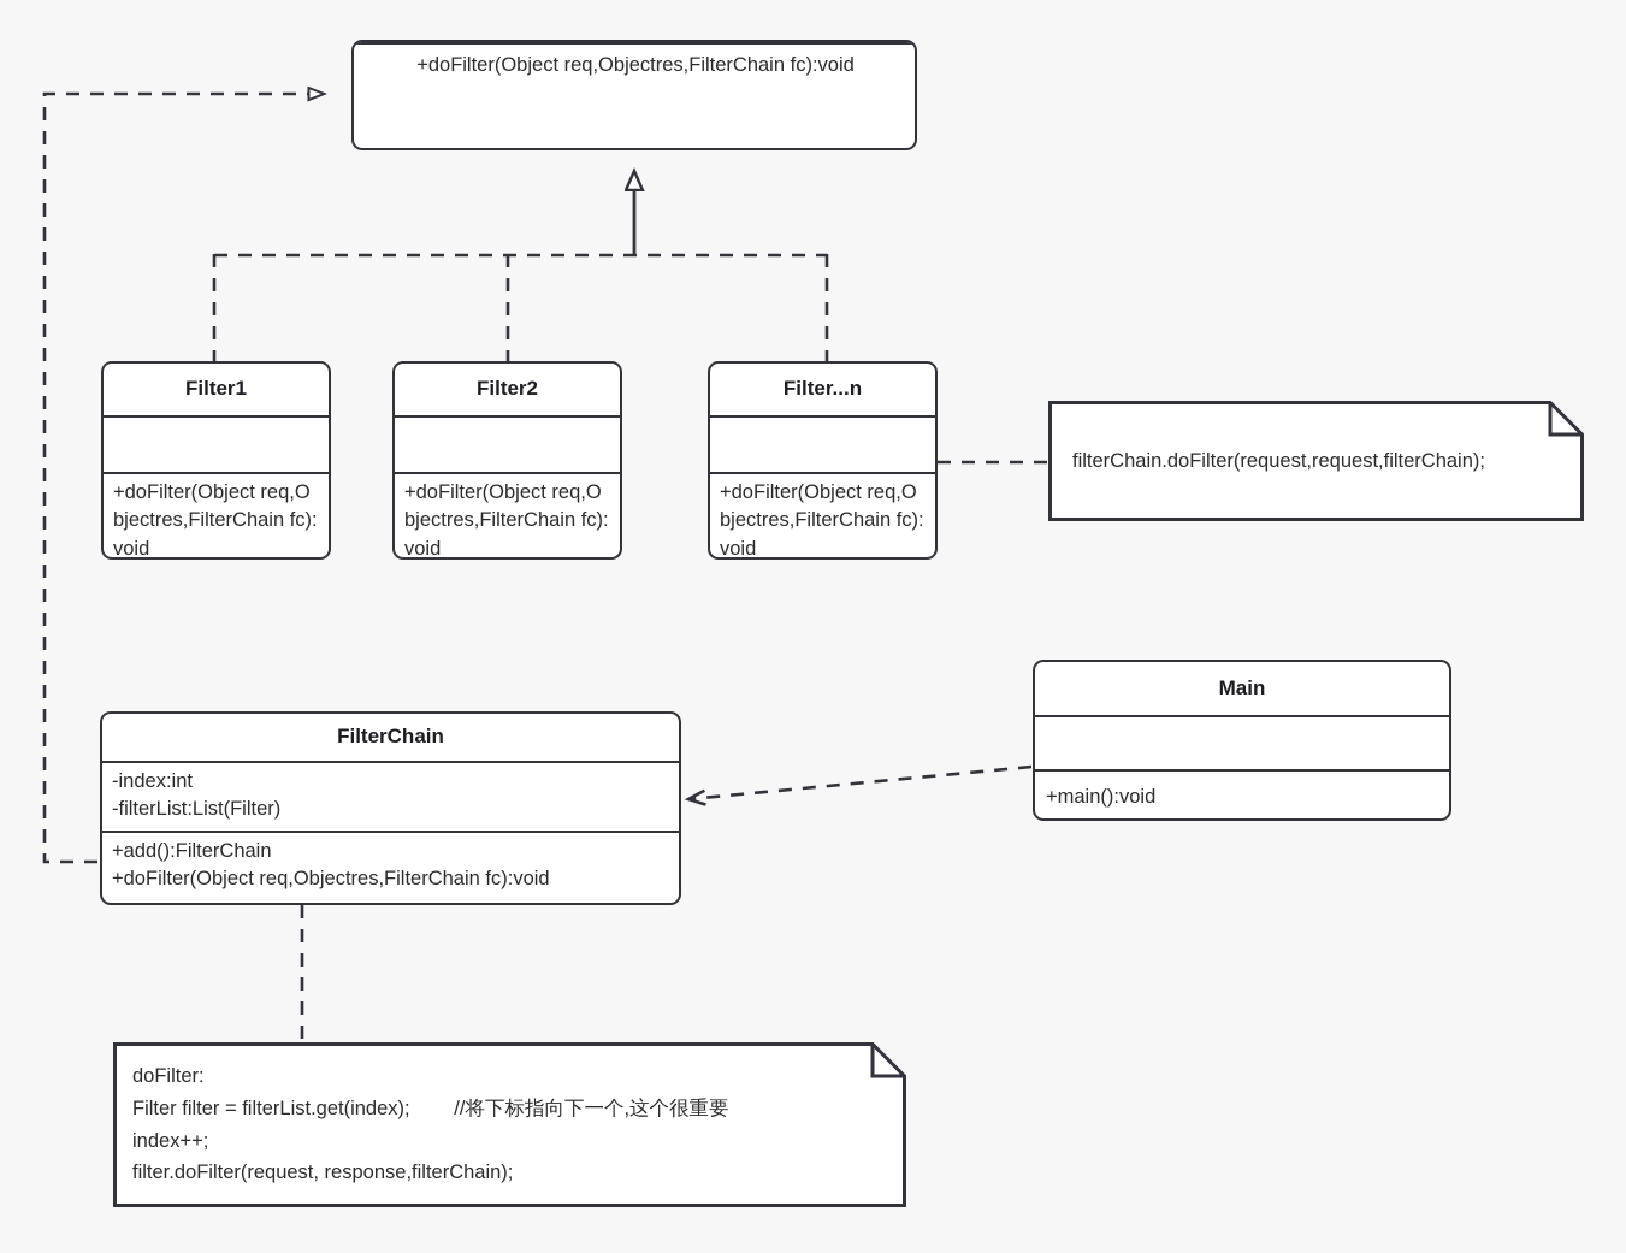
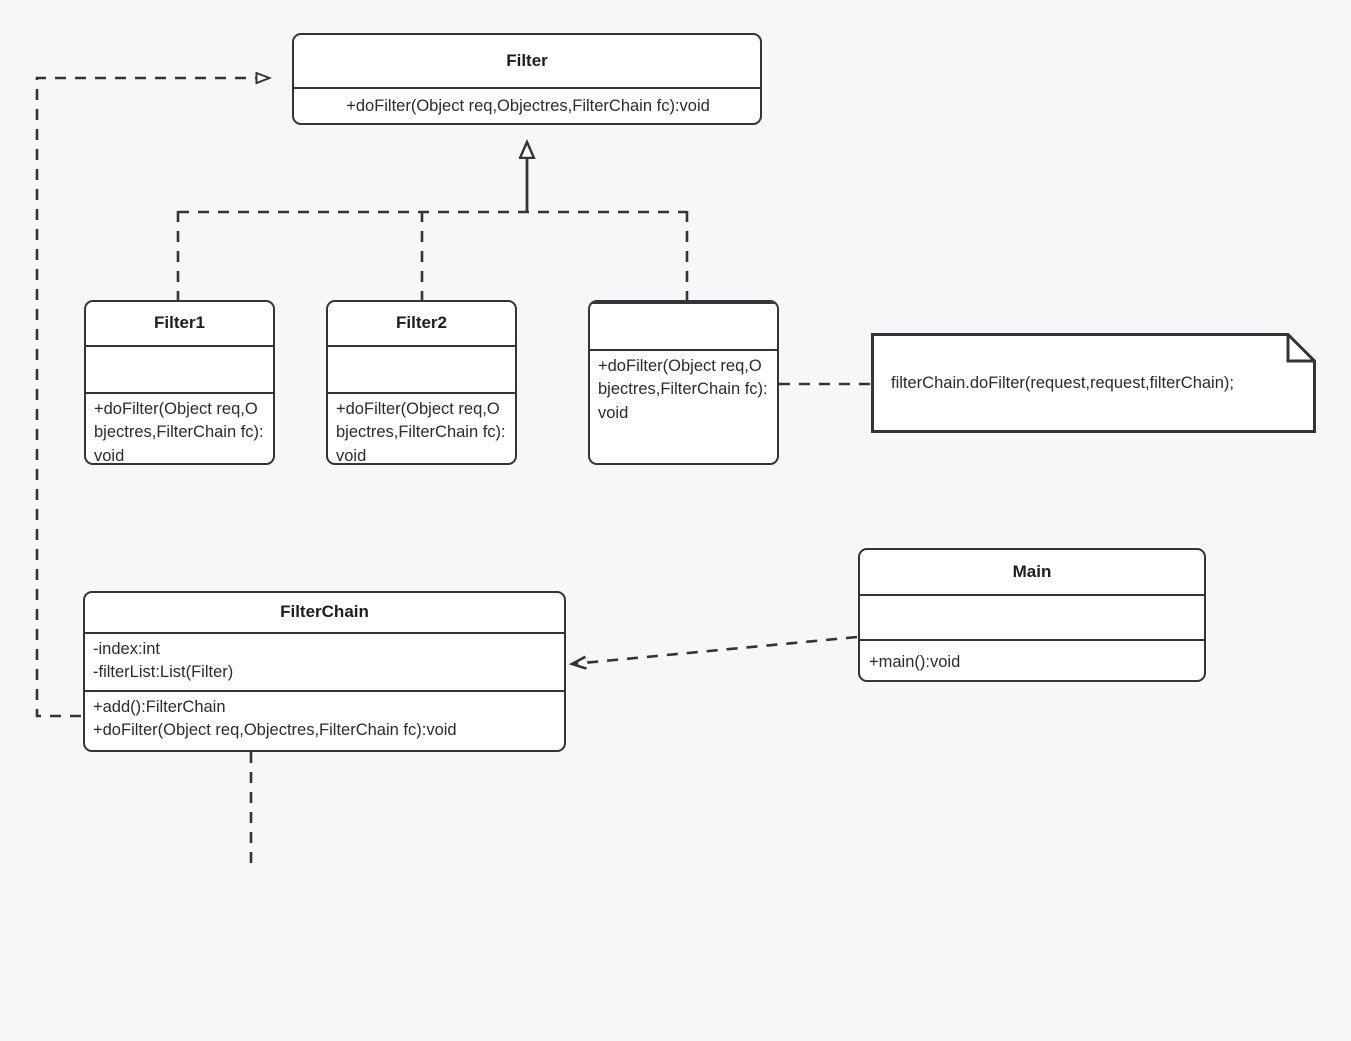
+ Filter
  +doFilter(Object req,Objectres,FilterChain fc):void
  Filter1
  +doFilter(Object req,Objectres,FilterChain fc):void
  Filter2
  +doFilter(Object req,Objectres,FilterChain fc):void
- Filter...n
  +doFilter(Object req,Objectres,FilterChain fc):void
  filterChain.doFilter(request,request,filterChain);
  FilterChain
  -index:int
  -filterList:List(Filter)
  +add():FilterChain
  +doFilter(Object req,Objectres,FilterChain fc):void
  Main
  +main():void
- doFilter:
- Filter filter = filterList.get(index); //将下标指向下一个,这个很重要
- index++;
- filter.doFilter(request, response,filterChain);
